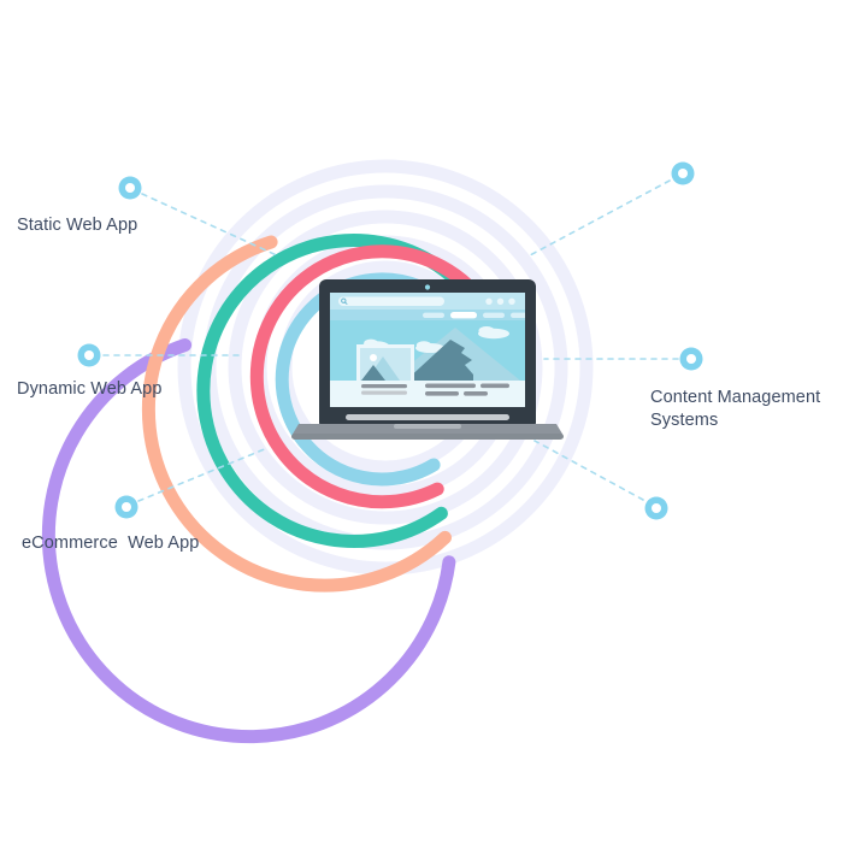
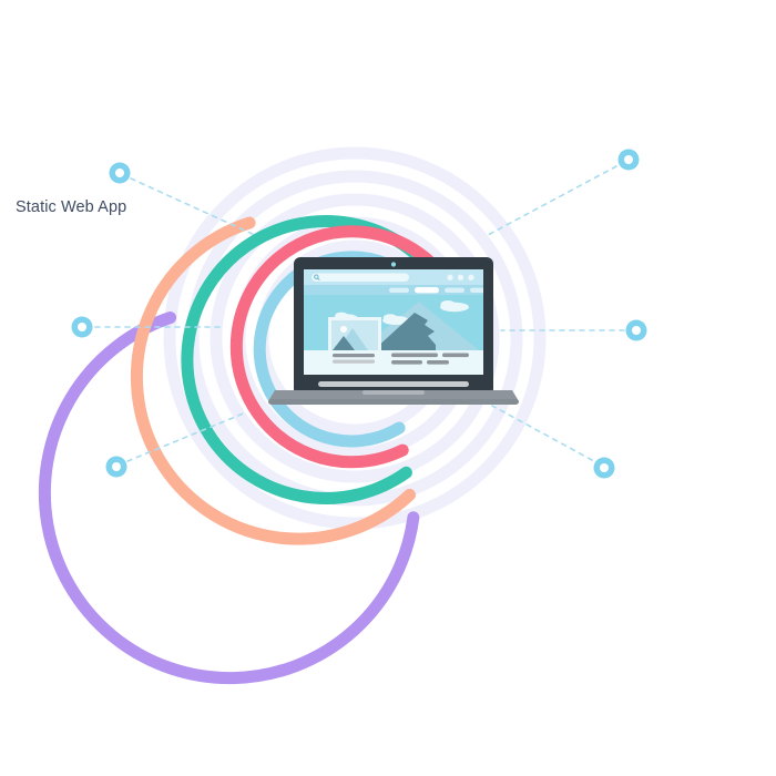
  Static Web App
- Dynamic Web App
- eCommerce Web App
- Content Management
- Systems
